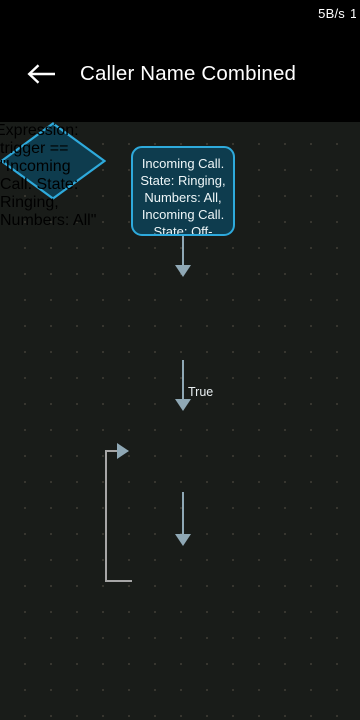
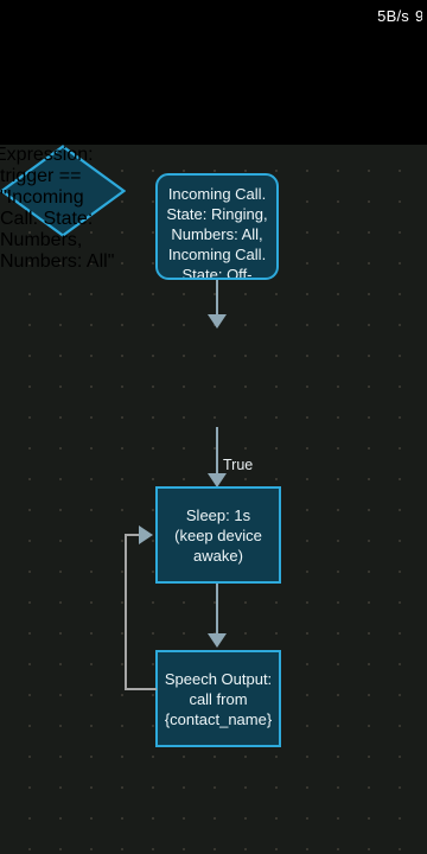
  5B/s
- 1
+ 9
- Caller Name Combined
  Incoming Call. State: Ringing, Numbers: All, Incoming Call. State: Off-
- Expression: trigger == "Incoming Call. State: Ringing, Numbers: All"
+ Expression: trigger == "Incoming Call. State: Numbers, Numbers: All"
  True
+ Sleep: 1s (keep device awake)
+ Speech Output: call from {contact_name}
